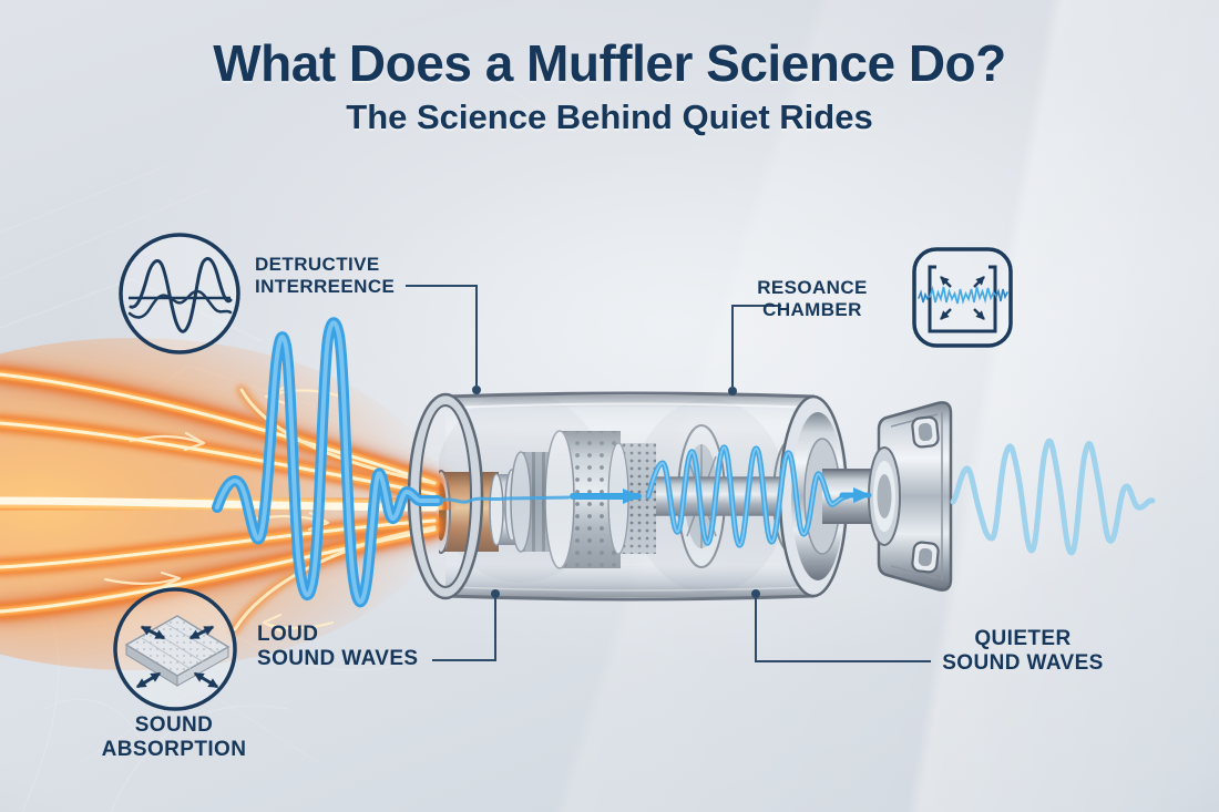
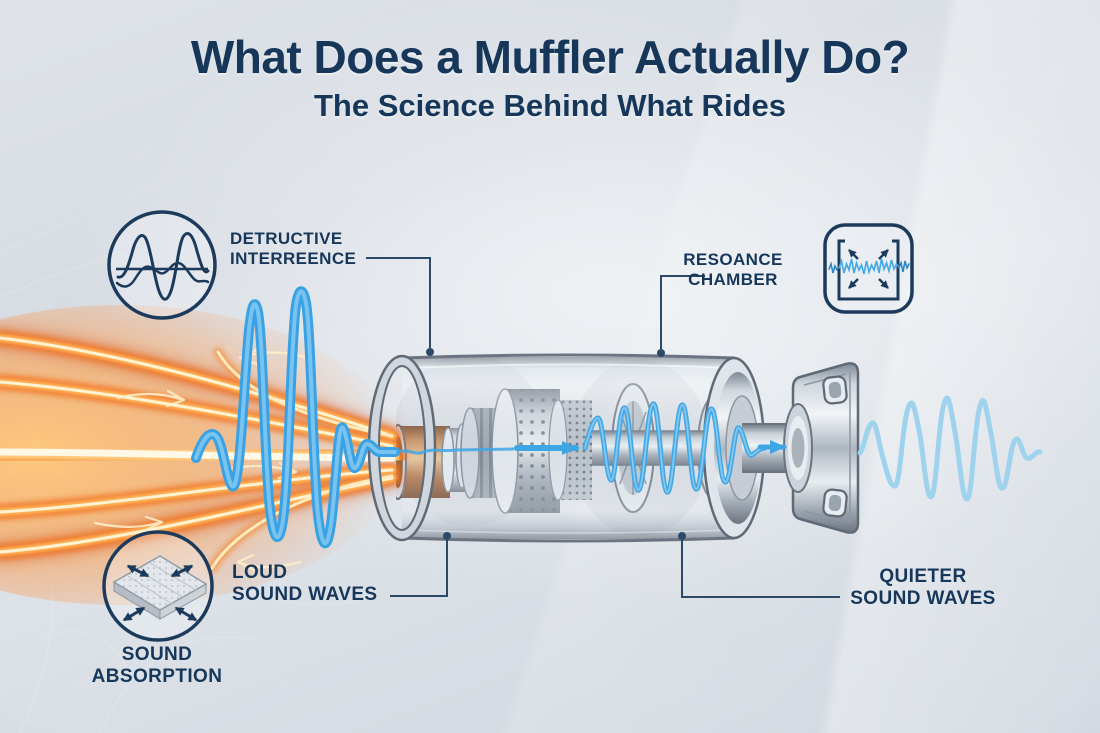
- What Does a Muffler Science Do?
+ What Does a Muffler Actually Do?
- The Science Behind Quiet Rides
+ The Science Behind What Rides
  DETRUCTIVE
  INTERREENCE
  RESOANCE
  CHAMBER
  LOUD
  SOUND WAVES
  QUIETER
  SOUND WAVES
  SOUND
  ABSORPTION
